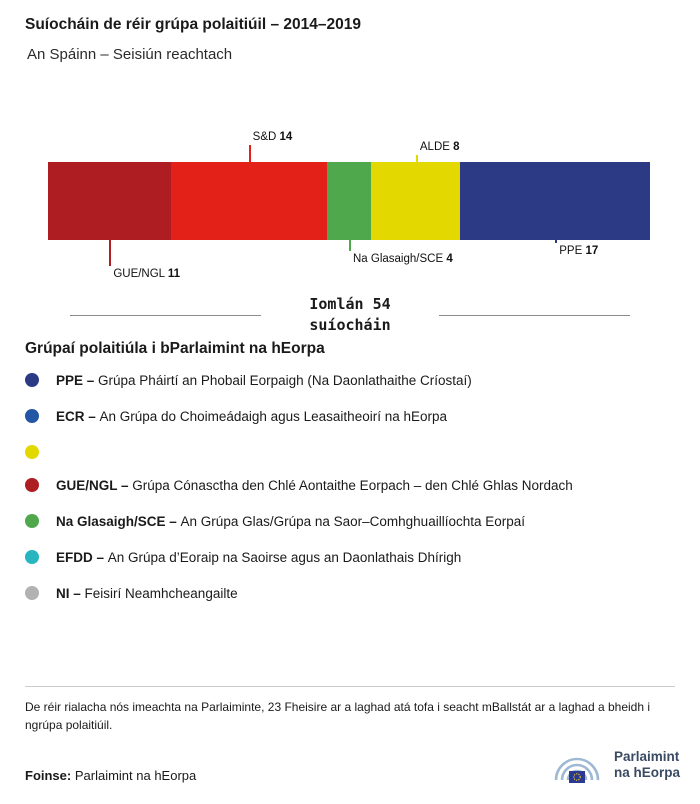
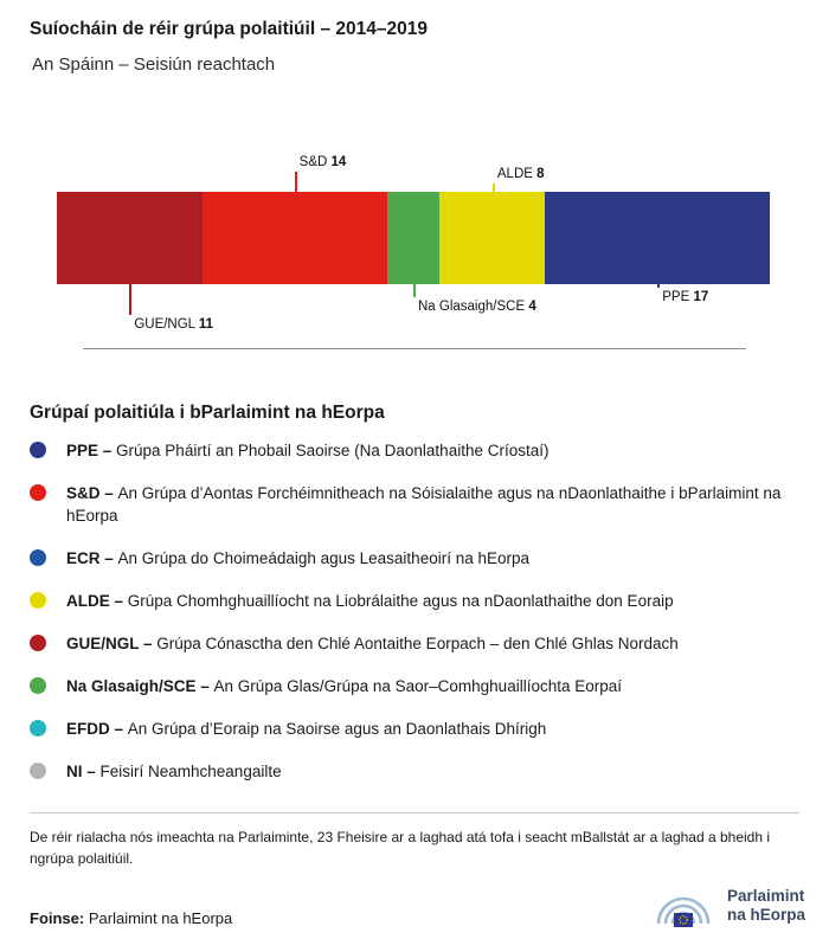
  Suíocháin de réir grúpa polaitiúil – 2014–2019
  An Spáinn – Seisiún reachtach
  GUE/NGL 11
  S&D 14
  Na Glasaigh/SCE 4
  ALDE 8
  PPE 17
- Iomlán 54
- suíocháin
  Grúpaí polaitiúla i bParlaimint na hEorpa
- PPE – Grúpa Pháirtí an Phobail Eorpaigh (Na Daonlathaithe Críostaí)
+ PPE – Grúpa Pháirtí an Phobail Saoirse (Na Daonlathaithe Críostaí)
+ S&D – An Grúpa d’Aontas Forchéimnitheach na Sóisialaithe agus na nDaonlathaithe i bParlaimint na hEorpa
  ECR – An Grúpa do Choimeádaigh agus Leasaitheoirí na hEorpa
+ ALDE – Grúpa Chomhghuaillíocht na Liobrálaithe agus na nDaonlathaithe don Eoraip
  GUE/NGL – Grúpa Cónasctha den Chlé Aontaithe Eorpach – den Chlé Ghlas Nordach
  Na Glasaigh/SCE – An Grúpa Glas/Grúpa na Saor–Comhghuaillíochta Eorpaí
  EFDD – An Grúpa d’Eoraip na Saoirse agus an Daonlathais Dhírigh
  NI – Feisirí Neamhcheangailte
  De réir rialacha nós imeachta na Parlaiminte, 23 Fheisire ar a laghad atá tofa i seacht mBallstát ar a laghad a bheidh i ngrúpa polaitiúil.
  Foinse: Parlaimint na hEorpa
  Parlaimint
  na hEorpa
